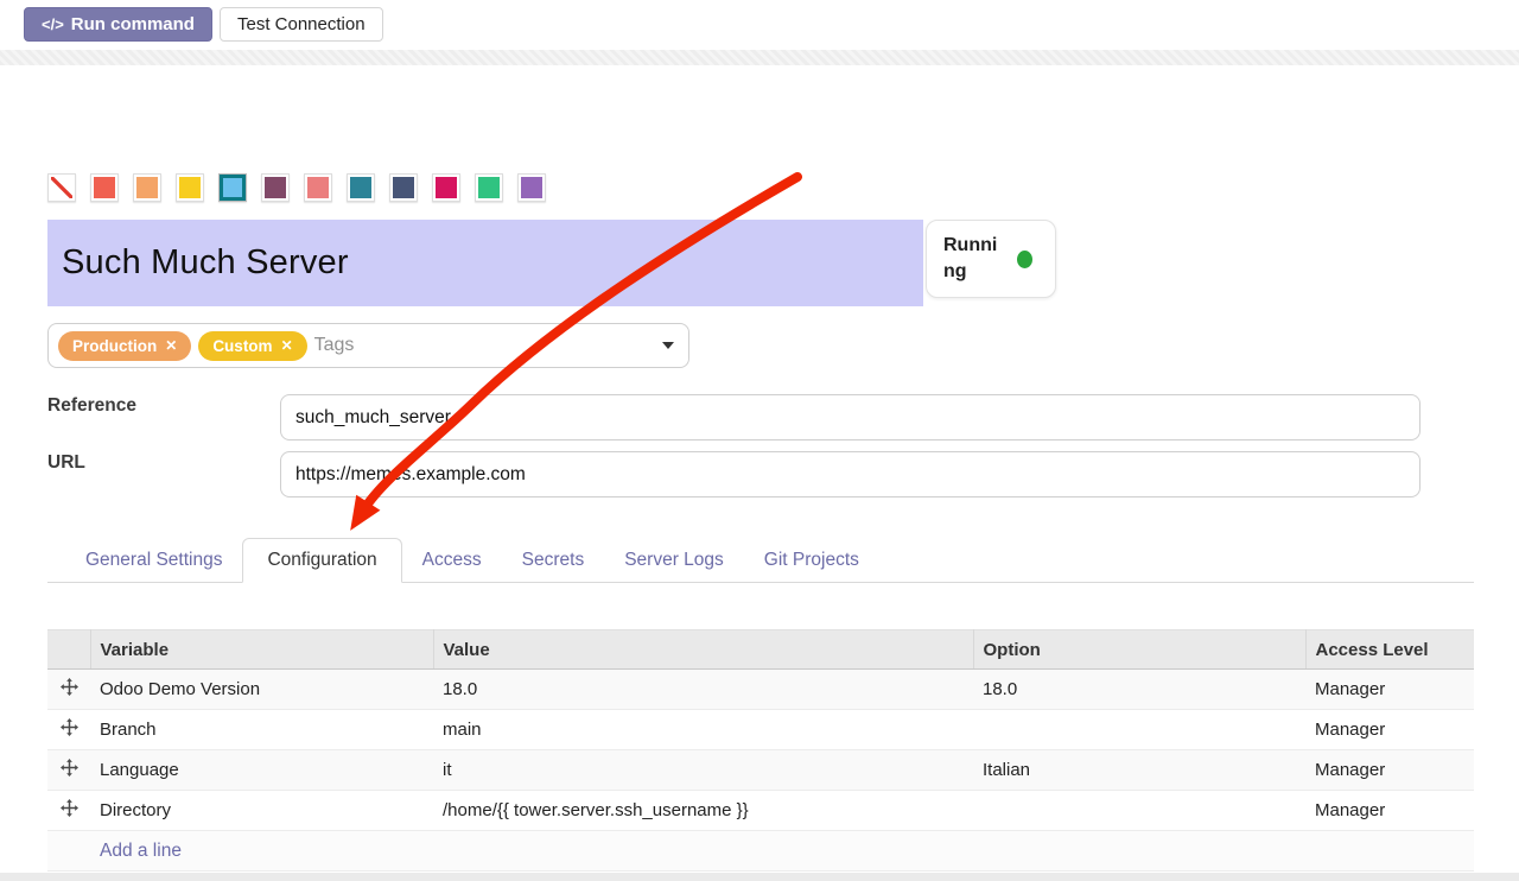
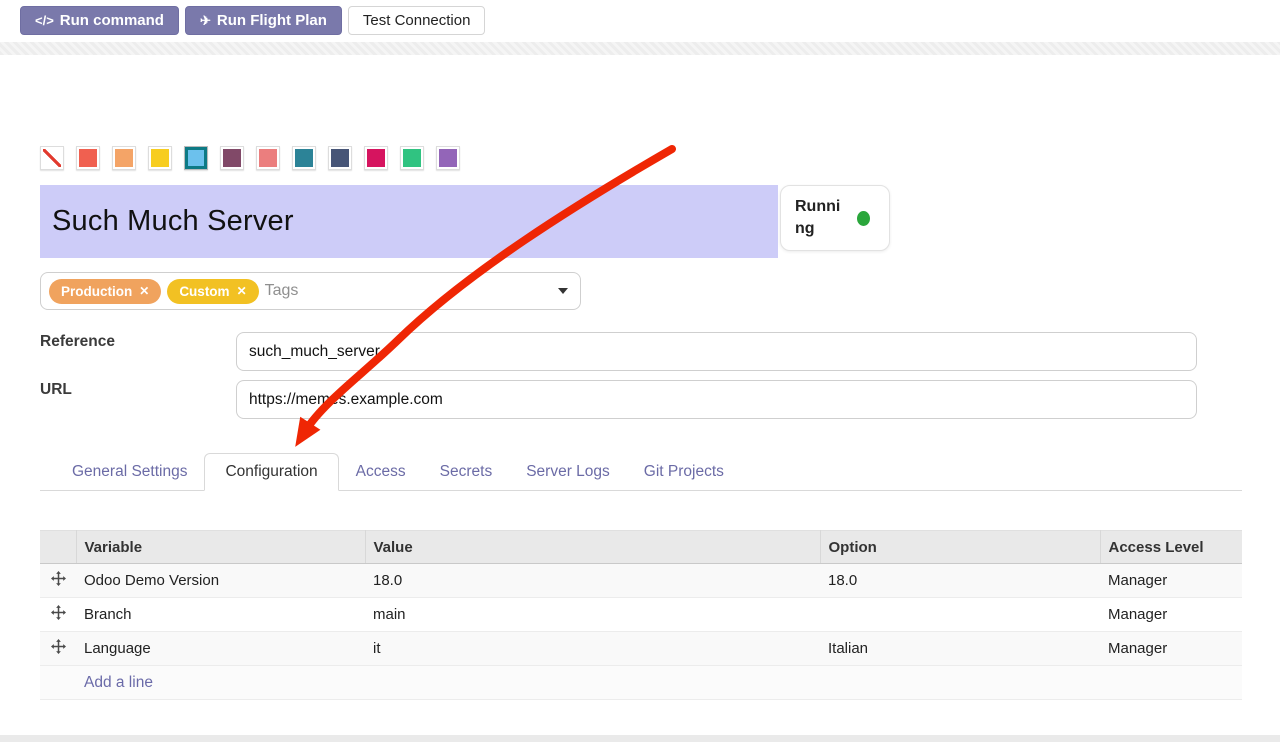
  </>
  Run command
+ ✈
+ Run Flight Plan
  Test Connection
  Such Much Server
  Running
  Production
  ✕
  Custom
  ✕
  Tags
  Reference
  such_much_server
  URL
  https://mems.example.com
  General Settings
  Configuration
  Access
  Secrets
  Server Logs
  Git Projects
  	Variable	Value	Option	Access Level
  	Odoo Demo Version	18.0	18.0	Manager
  	Branch	main		Manager
  	Language	it	Italian	Manager
- 	Directory	/home/{{ tower.server.ssh_username }}		Manager
  	Add a line
